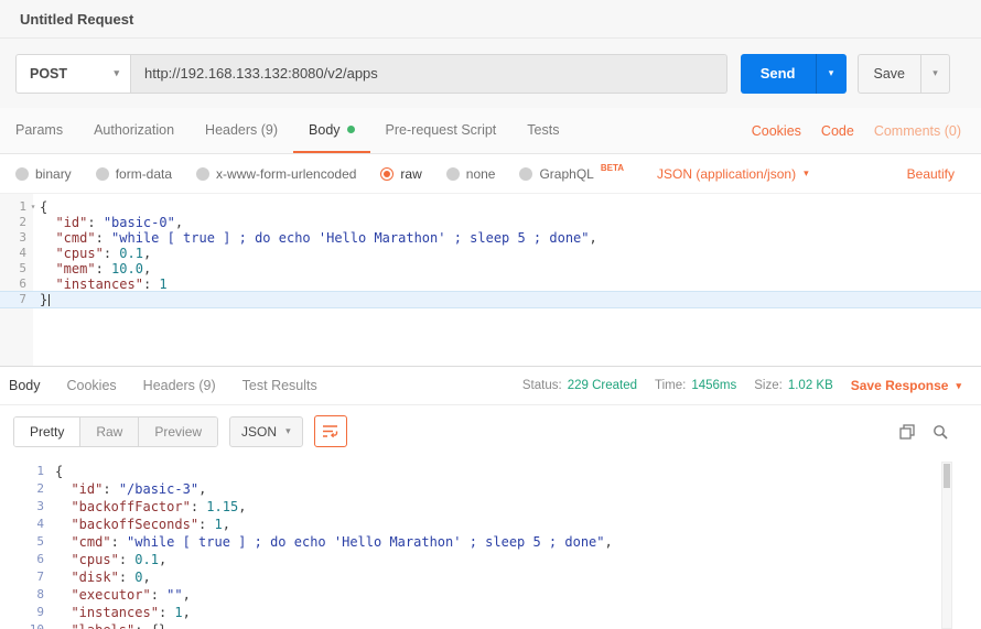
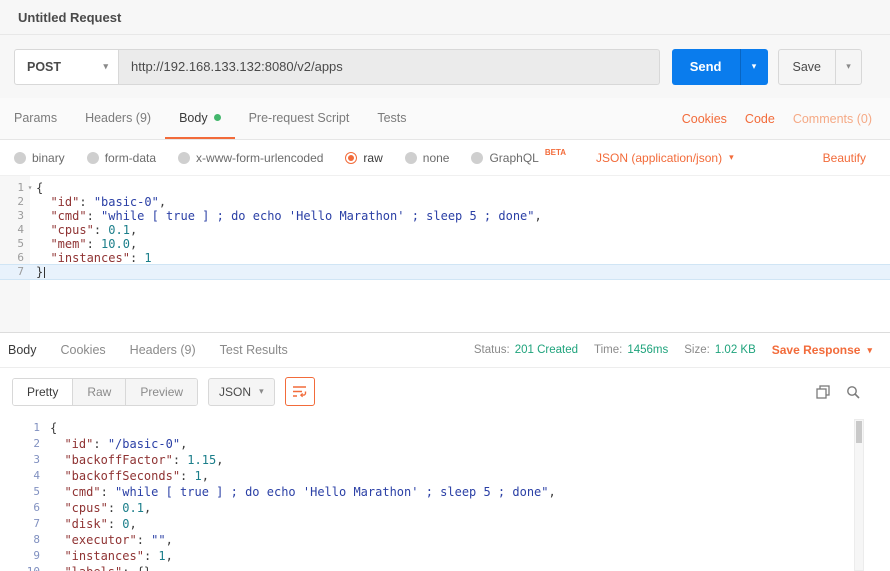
  Untitled Request
  POST
  ▾
  http://192.168.133.132:8080/v2/apps
  Send
  ▾
  Save
  ▾
  Params
- Authorization
  Headers (9)
  Body
  Pre-request Script
  Tests
  Cookies
  Code
  Comments (0)
  binary
  form-data
  x-www-form-urlencoded
  raw
  none
  GraphQL
  BETA
  JSON (application/json)
  ▾
  Beautify
  1
  ▾
  {
  2
  "id": "basic-0",
  3
  "cmd": "while [ true ] ; do echo 'Hello Marathon' ; sleep 5 ; done",
  4
  "cpus": 0.1,
  5
  "mem": 10.0,
  6
  "instances": 1
  7
  }
  Body
  Cookies
  Headers (9)
  Test Results
  Status:
- 229 Created
+ 201 Created
  Time:
  1456ms
  Size:
  1.02 KB
  Save Response
  ▾
  Pretty
  Raw
  Preview
  JSON
  ▾
  1
  {
  2
- "id": "/basic-3",
+ "id": "/basic-0",
  3
  "backoffFactor": 1.15,
  4
  "backoffSeconds": 1,
  5
  "cmd": "while [ true ] ; do echo 'Hello Marathon' ; sleep 5 ; done",
  6
  "cpus": 0.1,
  7
  "disk": 0,
  8
  "executor": "",
  9
  "instances": 1,
